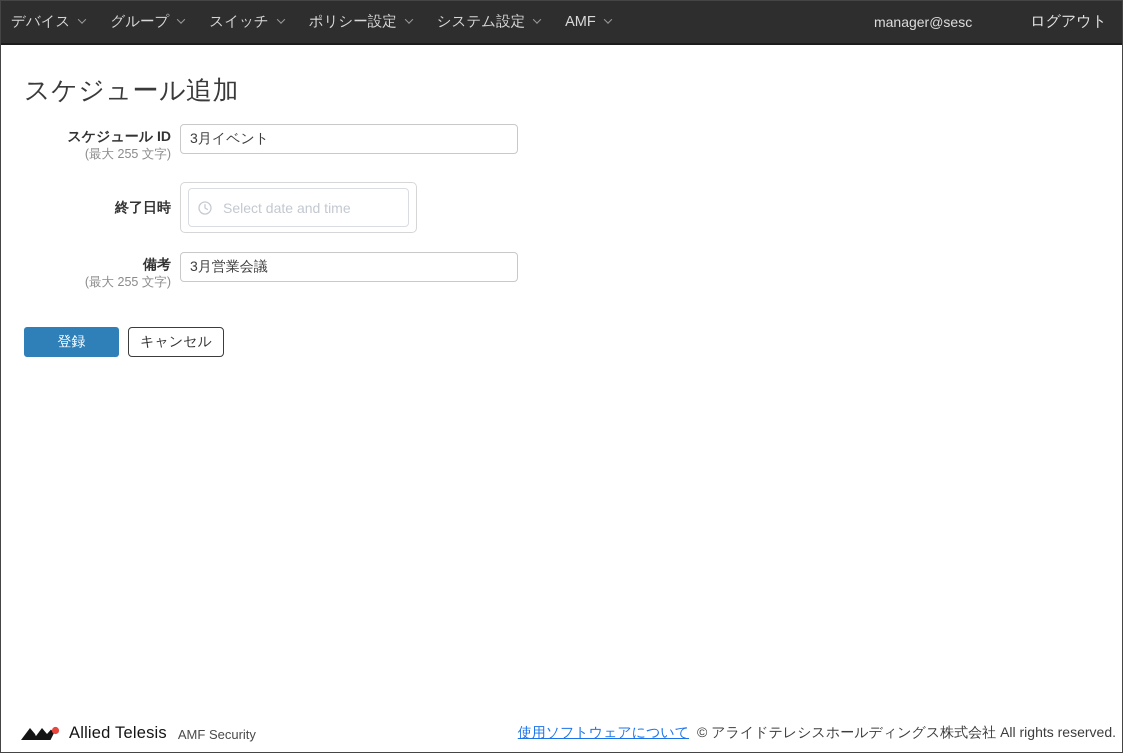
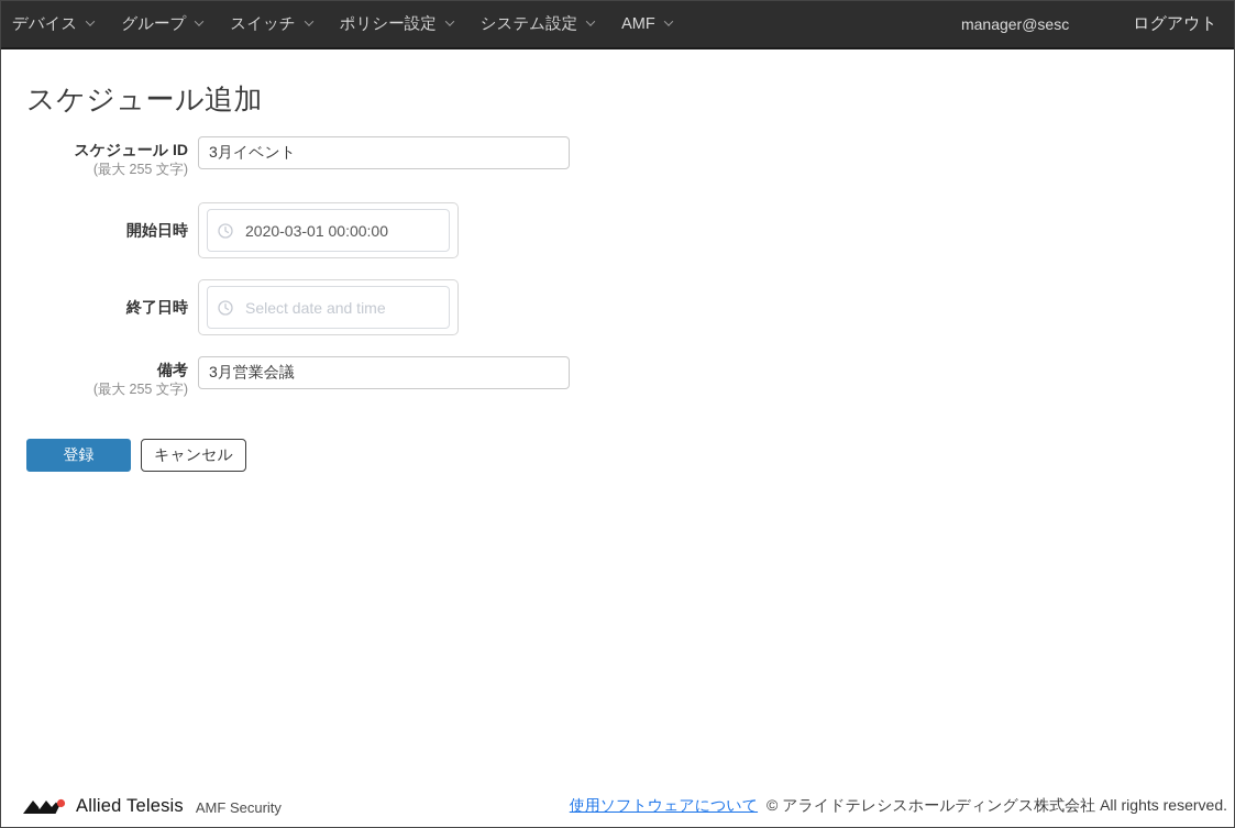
  デバイス
  グループ
  スイッチ
  ポリシー設定
  システム設定
  AMF
  manager@sesc
  ログアウト
  スケジュール追加
  スケジュール ID
  (最大 255 文字)
  3月イベント
+ 開始日時
+ 2020-03-01 00:00:00
  終了日時
  Select date and time
  備考
  (最大 255 文字)
  3月営業会議
  登録
  キャンセル
  Allied Telesis
  AMF Security
  使用ソフトウェアについて
  © アライドテレシスホールディングス株式会社 All rights reserved.
